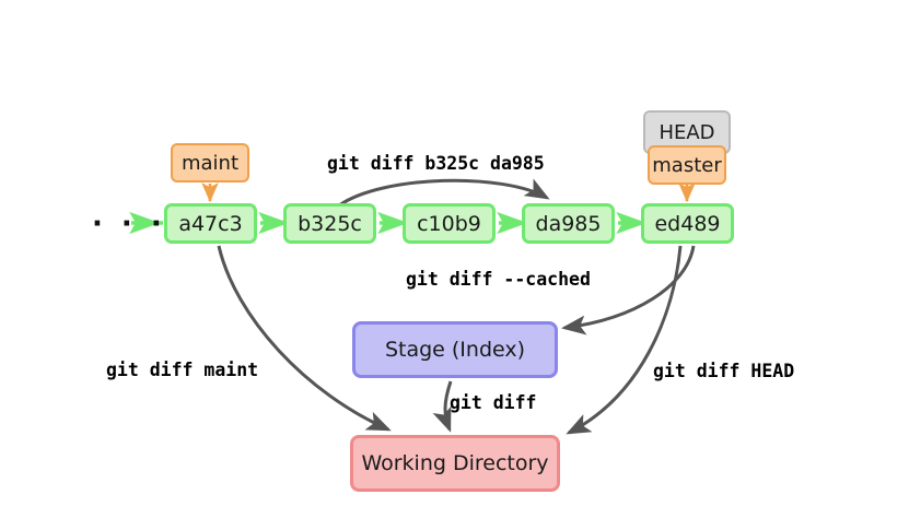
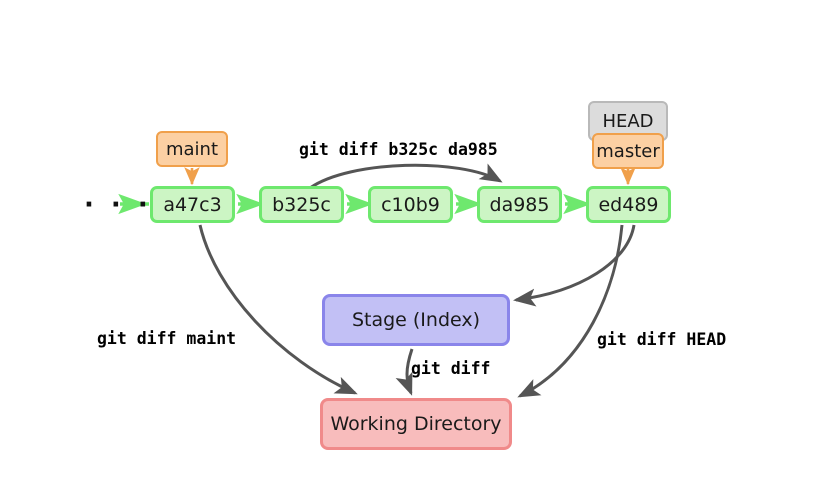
  · · ·
  a47c3
  b325c
  c10b9
  da985
  ed489
  maint
  HEAD
  master
  Stage (Index)
  Working Directory
  git diff b325c da985
- git diff --cached
  git diff maint
  git diff HEAD
  git diff
